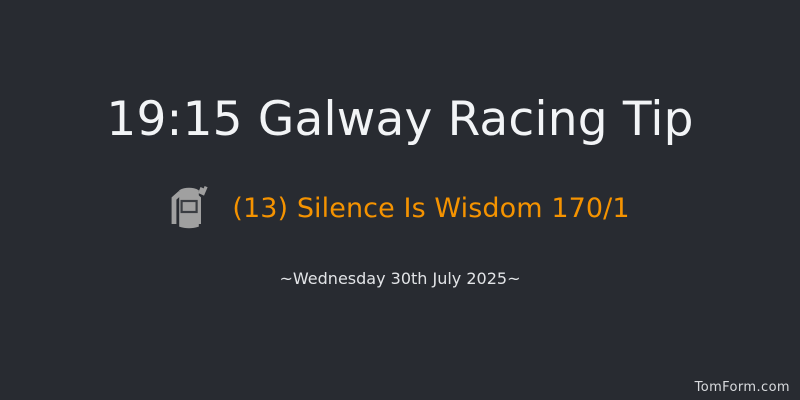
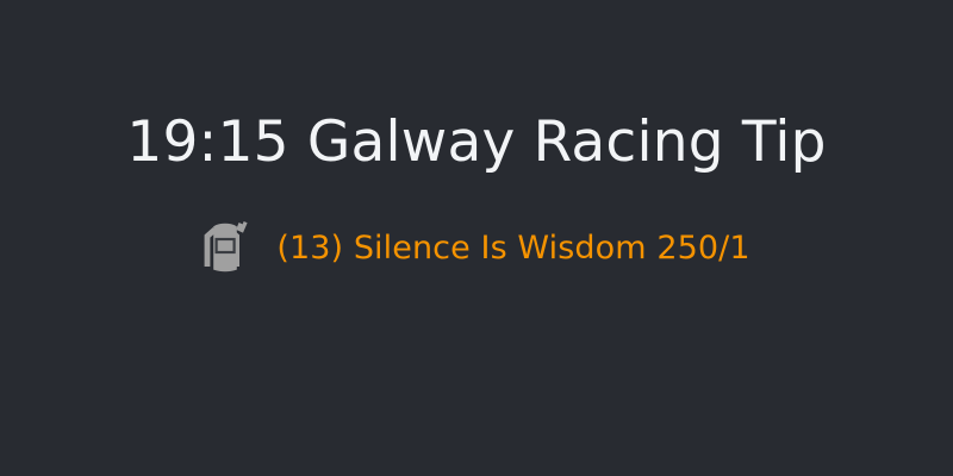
  19:15 Galway Racing Tip
- (13) Silence Is Wisdom 170/1
+ (13) Silence Is Wisdom 250/1
- ~Wednesday 30th July 2025~
- TomForm.com
